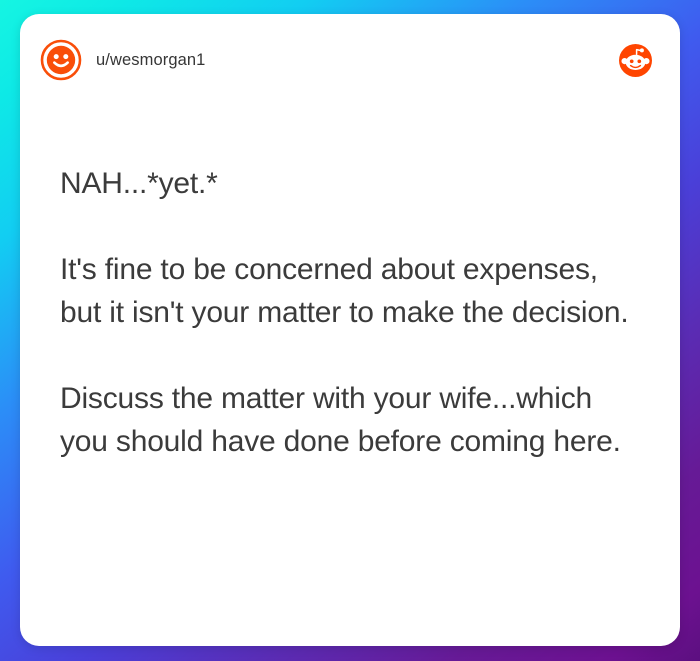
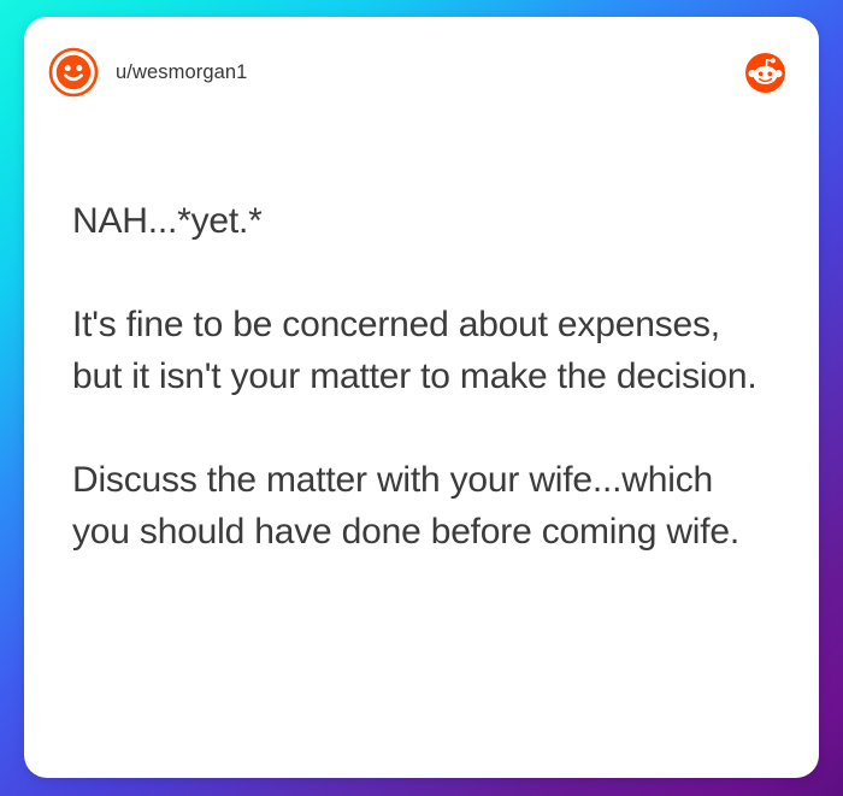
  u/wesmorgan1
  NAH...*yet.*
  It's fine to be concerned about expenses, but it isn't your matter to make the decision.
- Discuss the matter with your wife...which you should have done before coming here.
+ Discuss the matter with your wife...which you should have done before coming wife.
